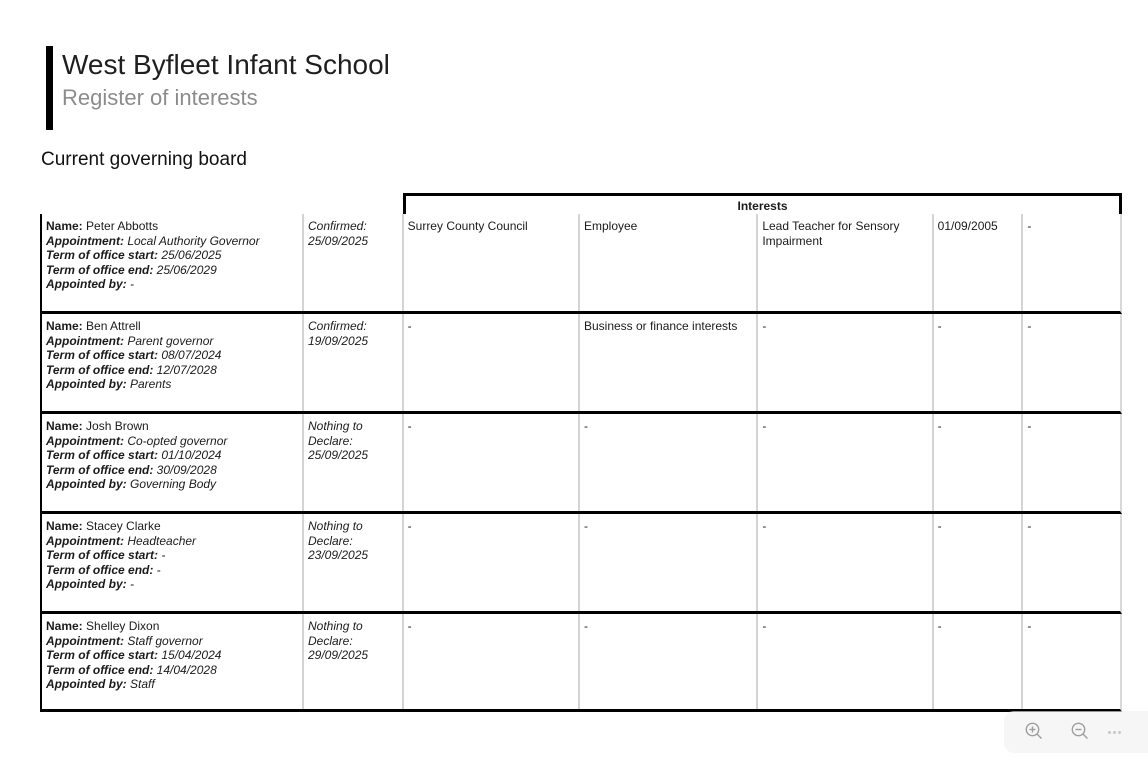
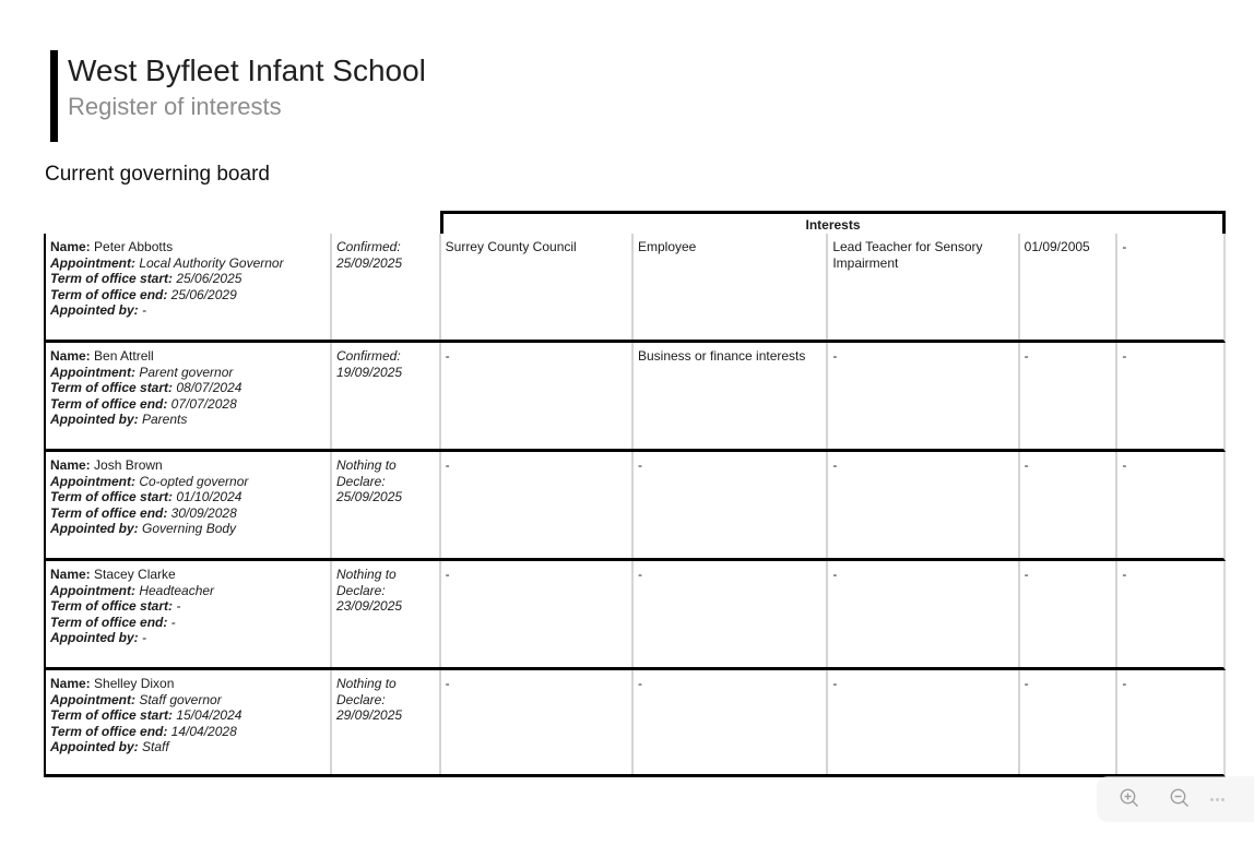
  West Byfleet Infant School
  Register of interests
  Current governing board
  Interests
  Name: Peter Abbotts
  Appointment: Local Authority Governor
  Term of office start: 25/06/2025
  Term of office end: 25/06/2029
  Appointed by: -
  Confirmed:
  25/09/2025
  Surrey County Council
  Employee
  Lead Teacher for Sensory Impairment
  01/09/2005
  -
  Name: Ben Attrell
  Appointment: Parent governor
  Term of office start: 08/07/2024
- Term of office end: 12/07/2028
+ Term of office end: 07/07/2028
  Appointed by: Parents
  Confirmed:
  19/09/2025
  -
  Business or finance interests
  -
  -
  -
  Name: Josh Brown
  Appointment: Co-opted governor
  Term of office start: 01/10/2024
  Term of office end: 30/09/2028
  Appointed by: Governing Body
  Nothing to Declare:
  25/09/2025
  -
  -
  -
  -
  -
  Name: Stacey Clarke
  Appointment: Headteacher
  Term of office start: -
  Term of office end: -
  Appointed by: -
  Nothing to Declare:
  23/09/2025
  -
  -
  -
  -
  -
  Name: Shelley Dixon
  Appointment: Staff governor
  Term of office start: 15/04/2024
  Term of office end: 14/04/2028
  Appointed by: Staff
  Nothing to Declare:
  29/09/2025
  -
  -
  -
  -
  -
